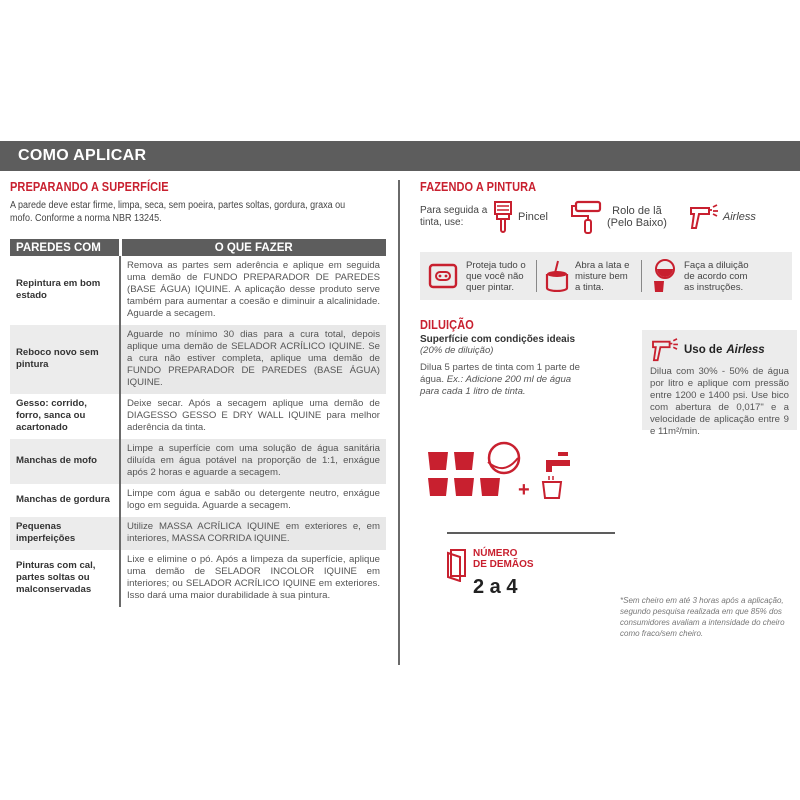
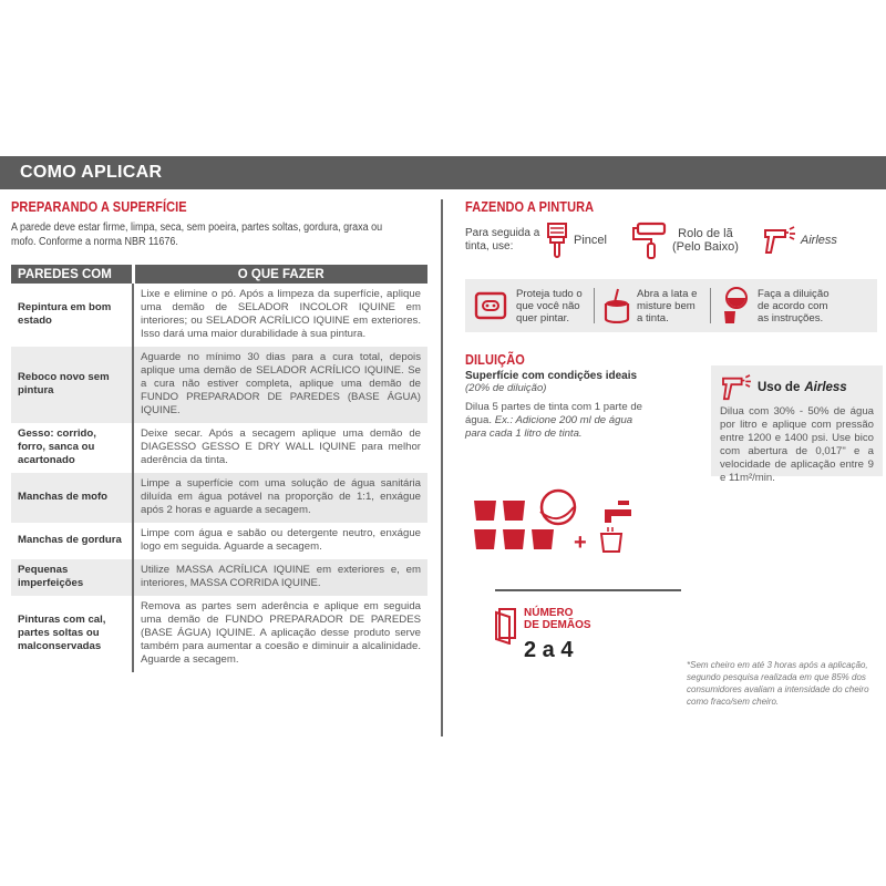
  COMO APLICAR
  PREPARANDO A SUPERFÍCIE
- A parede deve estar firme, limpa, seca, sem poeira, partes soltas, gordura, graxa ou mofo. Conforme a norma NBR 13245.
+ A parede deve estar firme, limpa, seca, sem poeira, partes soltas, gordura, graxa ou mofo. Conforme a norma NBR 11676.
  PAREDES COM	O QUE FAZER
- Repintura em bom estado	Remova as partes sem aderência e aplique em seguida uma demão de FUNDO PREPARADOR DE PAREDES (BASE ÁGUA) IQUINE. A aplicação desse produto serve também para aumentar a coesão e diminuir a alcalinidade. Aguarde a secagem.
+ Repintura em bom estado	Lixe e elimine o pó. Após a limpeza da superfície, aplique uma demão de SELADOR INCOLOR IQUINE em interiores; ou SELADOR ACRÍLICO IQUINE em exteriores. Isso dará uma maior durabilidade à sua pintura.
  Reboco novo sem pintura	Aguarde no mínimo 30 dias para a cura total, depois aplique uma demão de SELADOR ACRÍLICO IQUINE. Se a cura não estiver completa, aplique uma demão de FUNDO PREPARADOR DE PAREDES (BASE ÁGUA) IQUINE.
  Gesso: corrido, forro, sanca ou acartonado	Deixe secar. Após a secagem aplique uma demão de DIAGESSO GESSO E DRY WALL IQUINE para melhor aderência da tinta.
  Manchas de mofo	Limpe a superfície com uma solução de água sanitária diluída em água potável na proporção de 1:1, enxágue após 2 horas e aguarde a secagem.
  Manchas de gordura	Limpe com água e sabão ou detergente neutro, enxágue logo em seguida. Aguarde a secagem.
  Pequenas imperfeições	Utilize MASSA ACRÍLICA IQUINE em exteriores e, em interiores, MASSA CORRIDA IQUINE.
- Pinturas com cal, partes soltas ou malconservadas	Lixe e elimine o pó. Após a limpeza da superfície, aplique uma demão de SELADOR INCOLOR IQUINE em interiores; ou SELADOR ACRÍLICO IQUINE em exteriores. Isso dará uma maior durabilidade à sua pintura.
+ Pinturas com cal, partes soltas ou malconservadas	Remova as partes sem aderência e aplique em seguida uma demão de FUNDO PREPARADOR DE PAREDES (BASE ÁGUA) IQUINE. A aplicação desse produto serve também para aumentar a coesão e diminuir a alcalinidade. Aguarde a secagem.
  FAZENDO A PINTURA
  Para seguida a tinta, use:
  Pincel
  Rolo de lã
  (Pelo Baixo)
  Airless
  Proteja tudo o que você não quer pintar.
  Abra a lata e misture bem a tinta.
  Faça a diluição de acordo com as instruções.
  DILUIÇÃO
  Superfície com condições ideais
  (20% de diluição)
  Dilua 5 partes de tinta com 1 parte de água. Ex.: Adicione 200 ml de água para cada 1 litro de tinta.
  +
  Uso de
  Airless
  Dilua com 30% - 50% de água por litro e aplique com pressão entre 1200 e 1400 psi. Use bico com abertura de 0,017" e a velocidade de aplicação entre 9 e 11m²/min.
  NÚMERO
  DE DEMÃOS
  2 a 4
  *Sem cheiro em até 3 horas após a aplicação, segundo pesquisa realizada em que 85% dos consumidores avaliam a intensidade do cheiro como fraco/sem cheiro.
